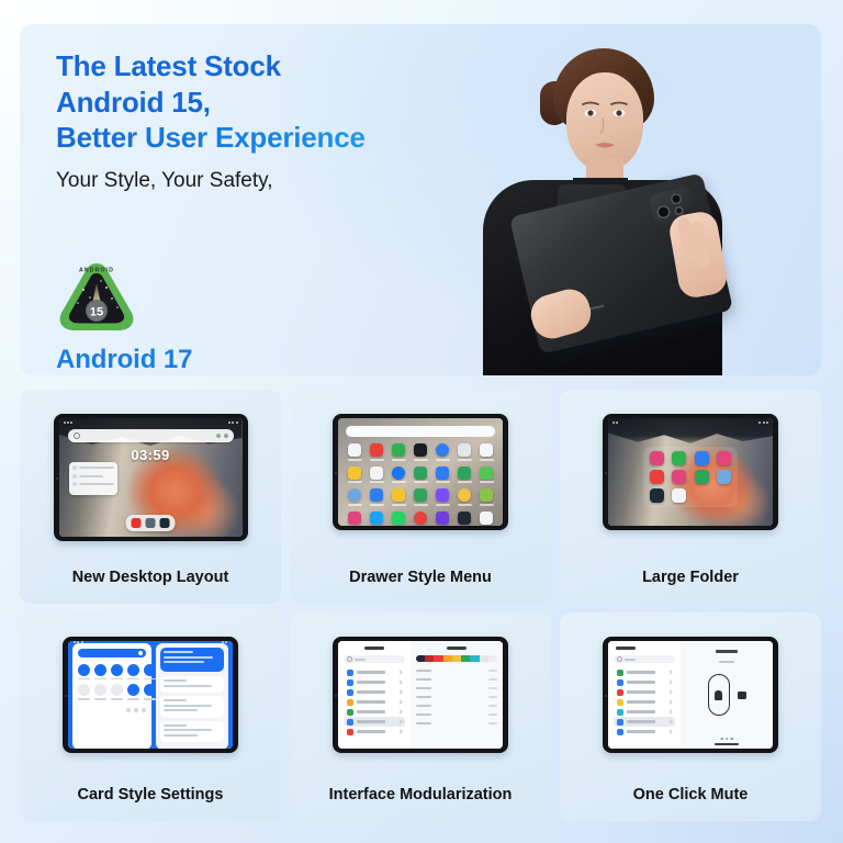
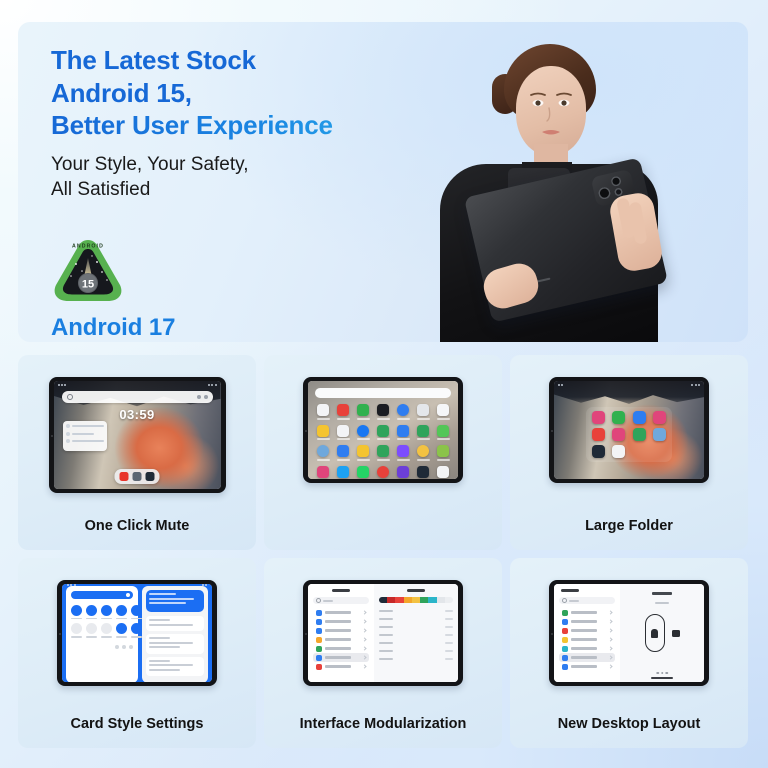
  The Latest Stock
  Android 15,
  Better User Experience
  Your Style, Your Safety,
+ All Satisfied
  15
  Android 17
  03:59
- New Desktop Layout
+ One Click Mute
- Drawer Style Menu
  Large Folder
  Card Style Settings
  Interface Modularization
- One Click Mute
+ New Desktop Layout
